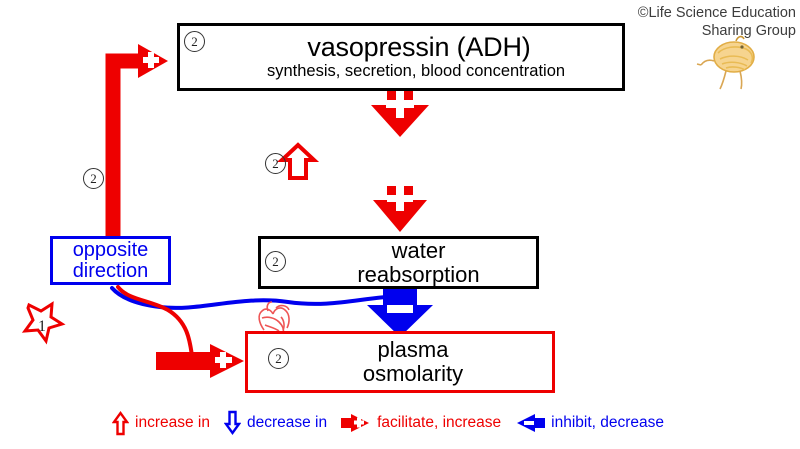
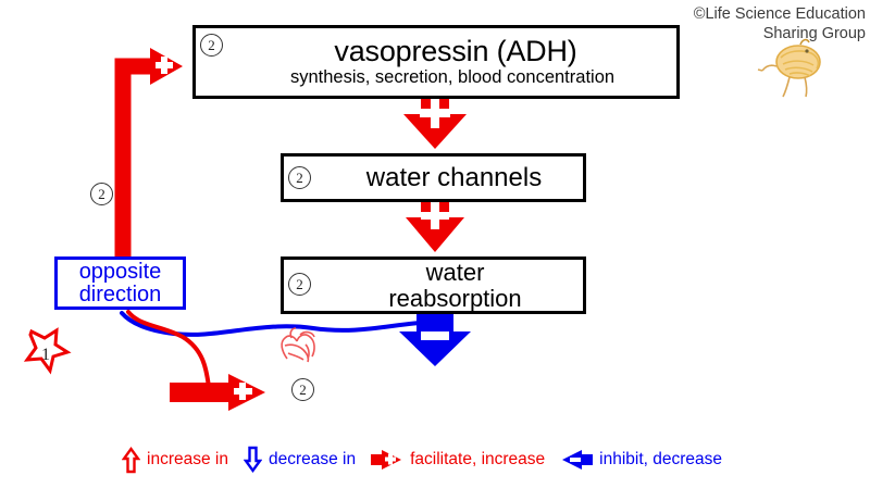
  vasopressin (ADH)
  synthesis, secretion, blood concentration
  2
+ water channels
  2
  water
  reabsorption
  2
- plasma
- osmolarity
  2
  opposite
  direction
  1
  2
  ©Life Science Education
  Sharing Group
  increase in
  decrease in
  facilitate, increase
  inhibit, decrease
